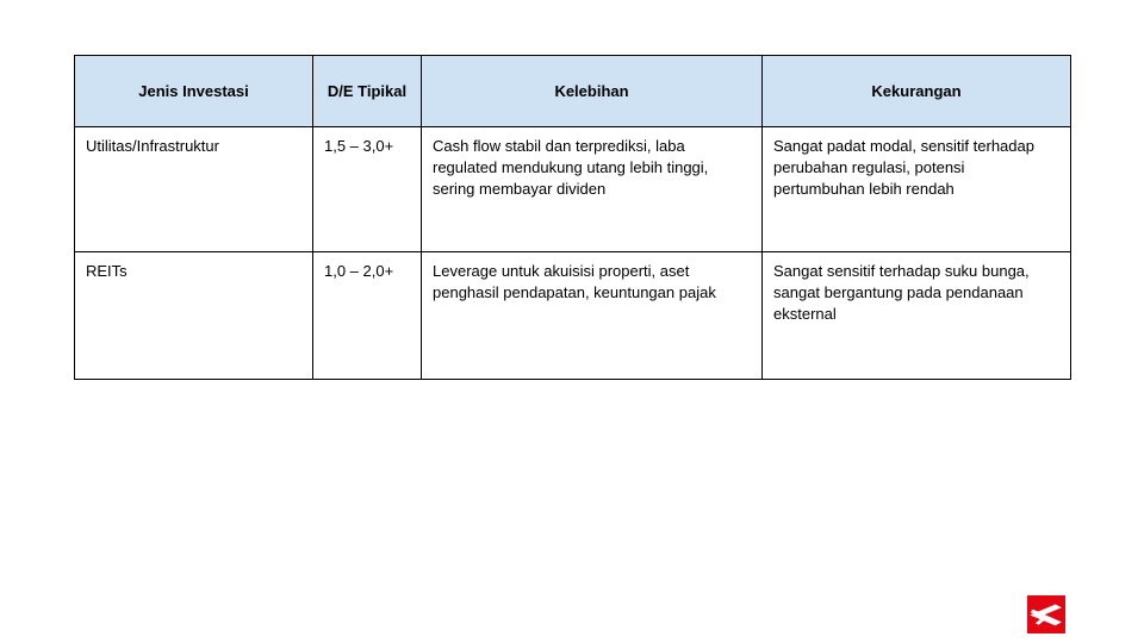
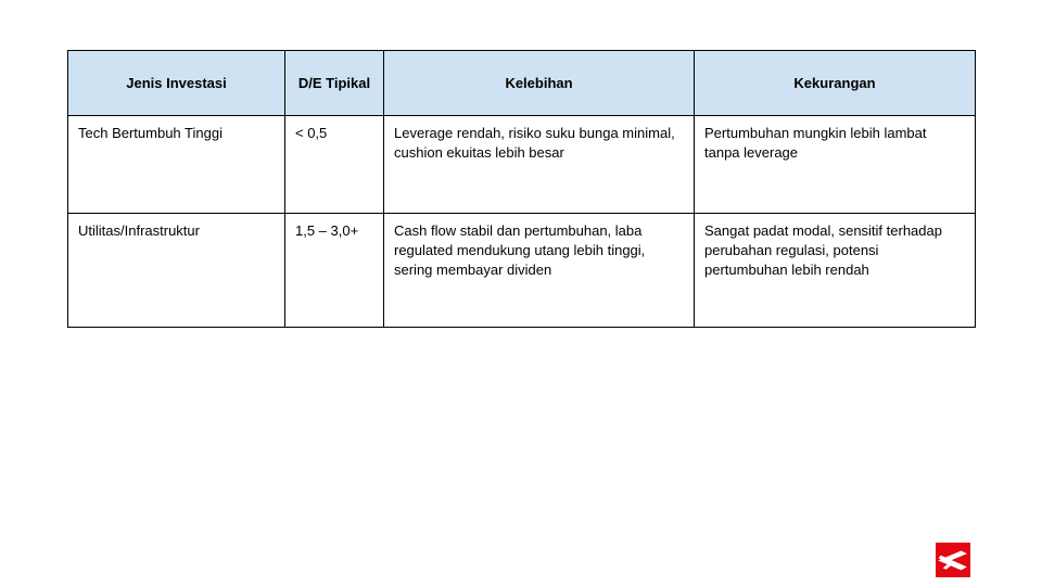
  Jenis Investasi	D/E Tipikal	Kelebihan	Kekurangan
+ Tech Bertumbuh Tinggi	< 0,5	Leverage rendah, risiko suku bunga minimal, cushion ekuitas lebih besar	Pertumbuhan mungkin lebih lambat tanpa leverage
- Utilitas/Infrastruktur	1,5 – 3,0+	Cash flow stabil dan terprediksi, laba regulated mendukung utang lebih tinggi, sering membayar dividen	Sangat padat modal, sensitif terhadap perubahan regulasi, potensi pertumbuhan lebih rendah
+ Utilitas/Infrastruktur	1,5 – 3,0+	Cash flow stabil dan pertumbuhan, laba regulated mendukung utang lebih tinggi, sering membayar dividen	Sangat padat modal, sensitif terhadap perubahan regulasi, potensi pertumbuhan lebih rendah
- REITs	1,0 – 2,0+	Leverage untuk akuisisi properti, aset penghasil pendapatan, keuntungan pajak	Sangat sensitif terhadap suku bunga, sangat bergantung pada pendanaan eksternal
